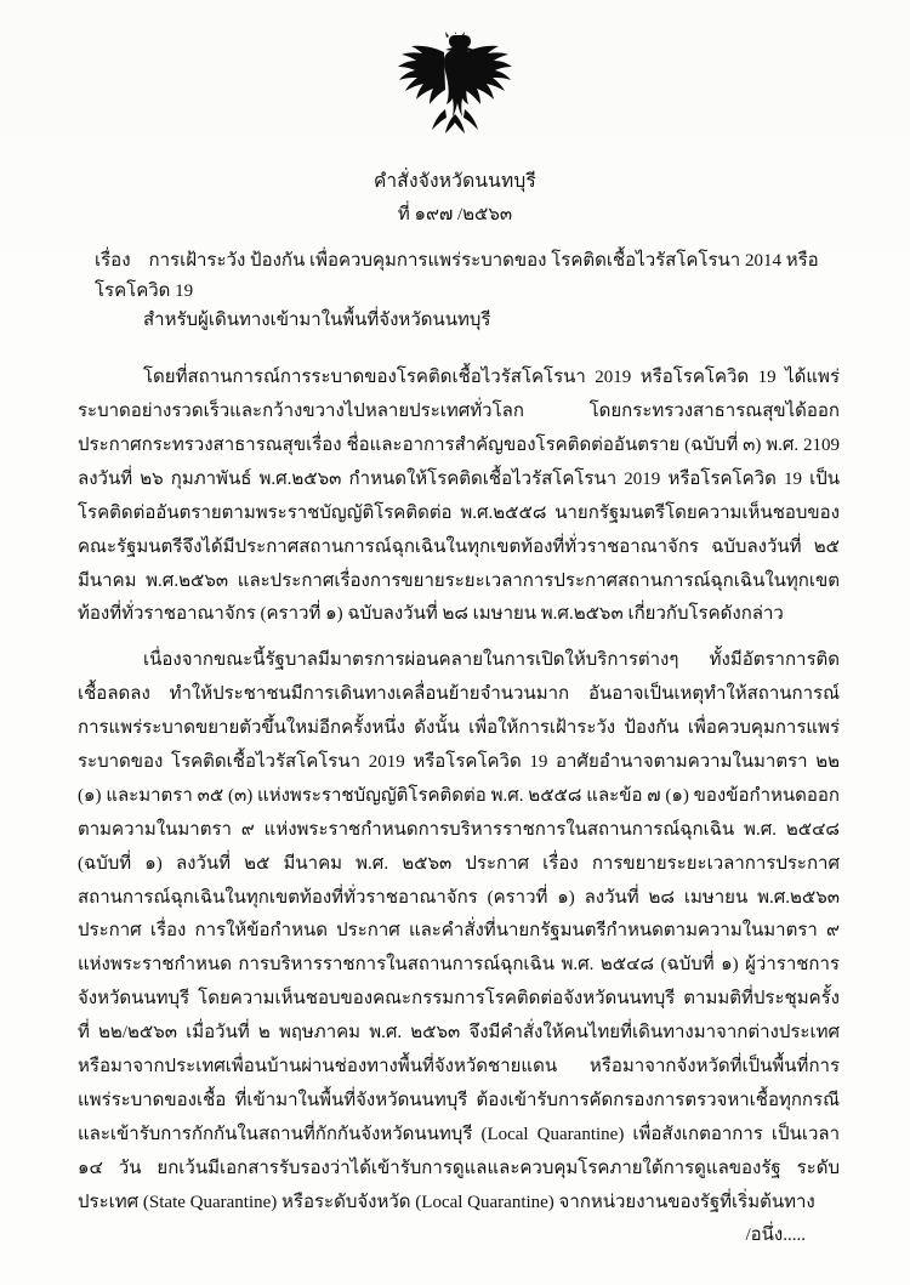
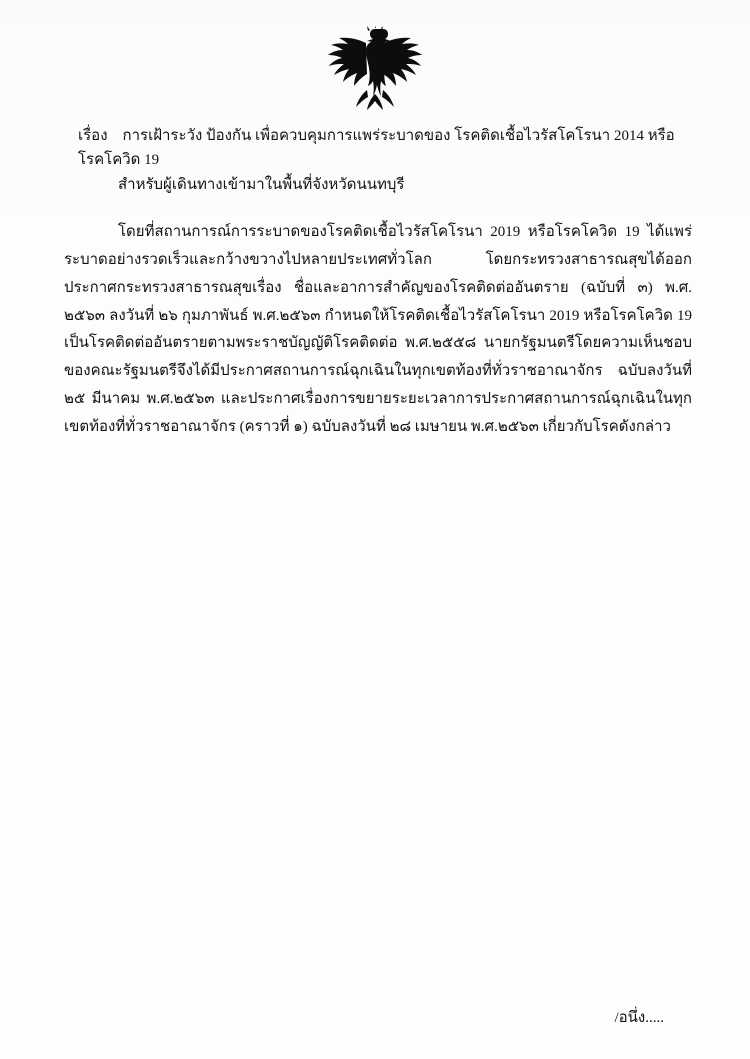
- คำสั่งจังหวัดนนทบุรี
- ที่ ๑๙๗ /๒๕๖๓
  เรื่อง การเฝ้าระวัง ป้องกัน เพื่อควบคุมการแพร่ระบาดของ โรคติดเชื้อไวรัสโคโรนา 2014 หรือโรคโควิด 19
  สำหรับผู้เดินทางเข้ามาในพื้นที่จังหวัดนนทบุรี
- โดยที่สถานการณ์การระบาดของโรคติดเชื้อไวรัสโคโรนา 2019 หรือโรคโควิด 19 ได้แพร่ระบาดอย่างรวดเร็วและกว้างขวางไปหลายประเทศทั่วโลก โดยกระทรวงสาธารณสุขได้ออกประกาศกระทรวงสาธารณสุขเรื่อง ชื่อและอาการสำคัญของโรคติดต่ออันตราย (ฉบับที่ ๓) พ.ศ. 2109 ลงวันที่ ๒๖ กุมภาพันธ์ พ.ศ.๒๕๖๓ กำหนดให้โรคติดเชื้อไวรัสโคโรนา 2019 หรือโรคโควิด 19 เป็นโรคติดต่ออันตรายตามพระราชบัญญัติโรคติดต่อ พ.ศ.๒๕๕๘ นายกรัฐมนตรีโดยความเห็นชอบของคณะรัฐมนตรีจึงได้มีประกาศสถานการณ์ฉุกเฉินในทุกเขตท้องที่ทั่วราชอาณาจักร ฉบับลงวันที่ ๒๕ มีนาคม พ.ศ.๒๕๖๓ และประกาศเรื่องการขยายระยะเวลาการประกาศสถานการณ์ฉุกเฉินในทุกเขตท้องที่ทั่วราชอาณาจักร (คราวที่ ๑) ฉบับลงวันที่ ๒๘ เมษายน พ.ศ.๒๕๖๓ เกี่ยวกับโรคดังกล่าว
+ โดยที่สถานการณ์การระบาดของโรคติดเชื้อไวรัสโคโรนา 2019 หรือโรคโควิด 19 ได้แพร่ระบาดอย่างรวดเร็วและกว้างขวางไปหลายประเทศทั่วโลก โดยกระทรวงสาธารณสุขได้ออกประกาศกระทรวงสาธารณสุขเรื่อง ชื่อและอาการสำคัญของโรคติดต่ออันตราย (ฉบับที่ ๓) พ.ศ. ๒๕๖๓ ลงวันที่ ๒๖ กุมภาพันธ์ พ.ศ.๒๕๖๓ กำหนดให้โรคติดเชื้อไวรัสโคโรนา 2019 หรือโรคโควิด 19 เป็นโรคติดต่ออันตรายตามพระราชบัญญัติโรคติดต่อ พ.ศ.๒๕๕๘ นายกรัฐมนตรีโดยความเห็นชอบของคณะรัฐมนตรีจึงได้มีประกาศสถานการณ์ฉุกเฉินในทุกเขตท้องที่ทั่วราชอาณาจักร ฉบับลงวันที่ ๒๕ มีนาคม พ.ศ.๒๕๖๓ และประกาศเรื่องการขยายระยะเวลาการประกาศสถานการณ์ฉุกเฉินในทุกเขตท้องที่ทั่วราชอาณาจักร (คราวที่ ๑) ฉบับลงวันที่ ๒๘ เมษายน พ.ศ.๒๕๖๓ เกี่ยวกับโรคดังกล่าว
- เนื่องจากขณะนี้รัฐบาลมีมาตรการผ่อนคลายในการเปิดให้บริการต่างๆ ทั้งมีอัตราการติดเชื้อลดลง ทำให้ประชาชนมีการเดินทางเคลื่อนย้ายจำนวนมาก อันอาจเป็นเหตุทำให้สถานการณ์การแพร่ระบาดขยายตัวขึ้นใหม่อีกครั้งหนึ่ง ดังนั้น เพื่อให้การเฝ้าระวัง ป้องกัน เพื่อควบคุมการแพร่ระบาดของ โรคติดเชื้อไวรัสโคโรนา 2019 หรือโรคโควิด 19 อาศัยอำนาจตามความในมาตรา ๒๒ (๑) และมาตรา ๓๕ (๓) แห่งพระราชบัญญัติโรคติดต่อ พ.ศ. ๒๕๕๘ และข้อ ๗ (๑) ของข้อกำหนดออกตามความในมาตรา ๙ แห่งพระราชกำหนดการบริหารราชการในสถานการณ์ฉุกเฉิน พ.ศ. ๒๕๔๘ (ฉบับที่ ๑) ลงวันที่ ๒๕ มีนาคม พ.ศ. ๒๕๖๓ ประกาศ เรื่อง การขยายระยะเวลาการประกาศสถานการณ์ฉุกเฉินในทุกเขตท้องที่ทั่วราชอาณาจักร (คราวที่ ๑) ลงวันที่ ๒๘ เมษายน พ.ศ.๒๕๖๓ ประกาศ เรื่อง การให้ข้อกำหนด ประกาศ และคำสั่งที่นายกรัฐมนตรีกำหนดตามความในมาตรา ๙ แห่งพระราชกำหนด การบริหารราชการในสถานการณ์ฉุกเฉิน พ.ศ. ๒๕๔๘ (ฉบับที่ ๑) ผู้ว่าราชการจังหวัดนนทบุรี โดยความเห็นชอบของคณะกรรมการโรคติดต่อจังหวัดนนทบุรี ตามมติที่ประชุมครั้งที่ ๒๒/๒๕๖๓ เมื่อวันที่ ๒ พฤษภาคม พ.ศ. ๒๕๖๓ จึงมีคำสั่งให้คนไทยที่เดินทางมาจากต่างประเทศ หรือมาจากประเทศเพื่อนบ้านผ่านช่องทางพื้นที่จังหวัดชายแดน หรือมาจากจังหวัดที่เป็นพื้นที่การแพร่ระบาดของเชื้อ ที่เข้ามาในพื้นที่จังหวัดนนทบุรี ต้องเข้ารับการคัดกรองการตรวจหาเชื้อทุกกรณี และเข้ารับการกักกันในสถานที่กักกันจังหวัดนนทบุรี (Local Quarantine) เพื่อสังเกตอาการ เป็นเวลา ๑๔ วัน ยกเว้นมีเอกสารรับรองว่าได้เข้ารับการดูแลและควบคุมโรคภายใต้การดูแลของรัฐ ระดับประเทศ (State Quarantine) หรือระดับจังหวัด (Local Quarantine) จากหน่วยงานของรัฐที่เริ่มต้นทาง
  /อนึ่ง.....
